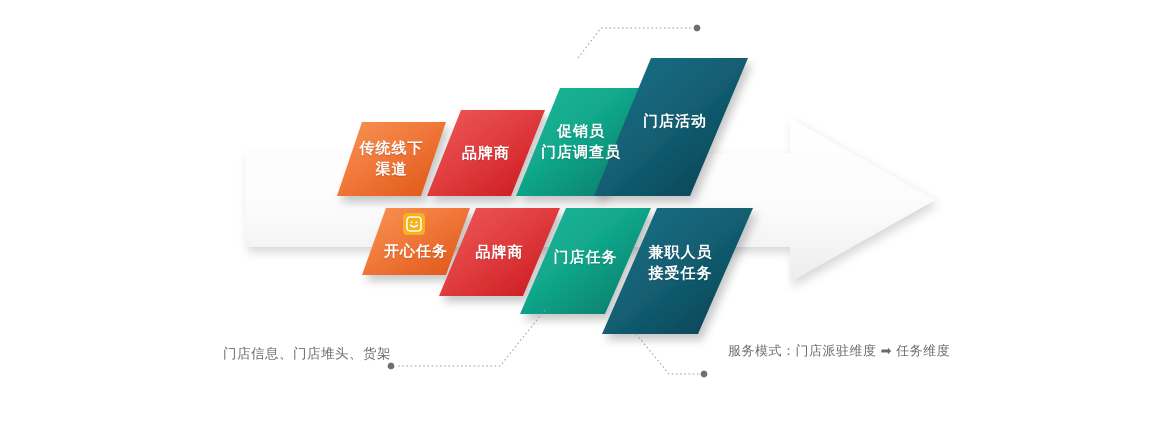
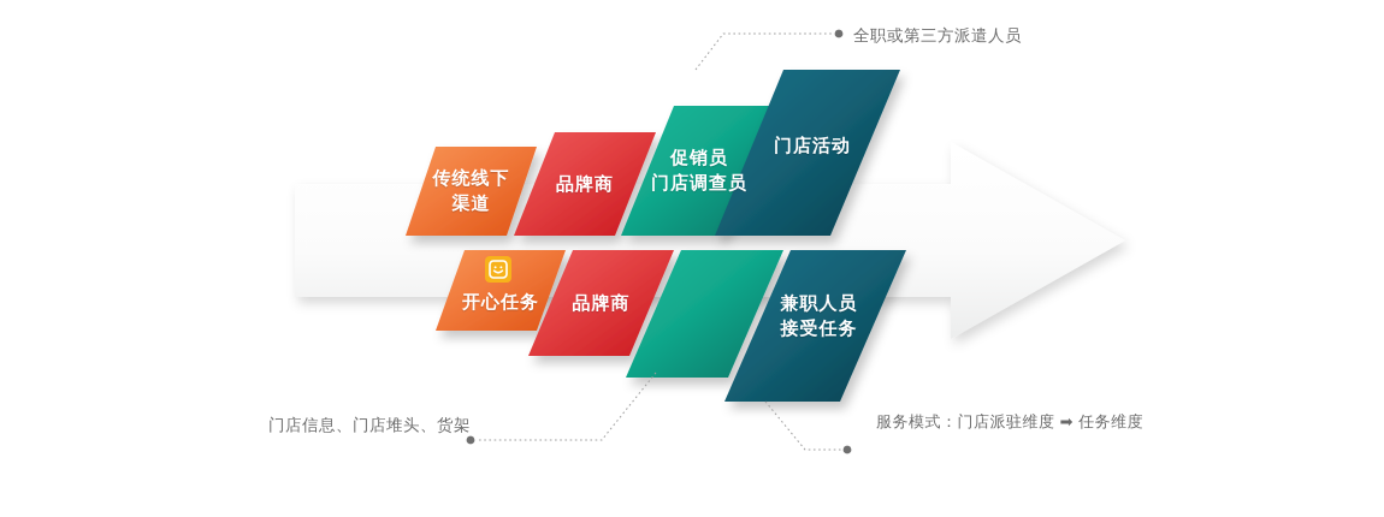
  传统线下
  渠道
  品牌商
  促销员
  门店调查员
  门店活动
  开心任务
  品牌商
- 门店任务
  兼职人员
  接受任务
+ 全职或第三方派遣人员
  门店信息、门店堆头、货架
  服务模式：门店派驻维度 ➡ 任务维度
